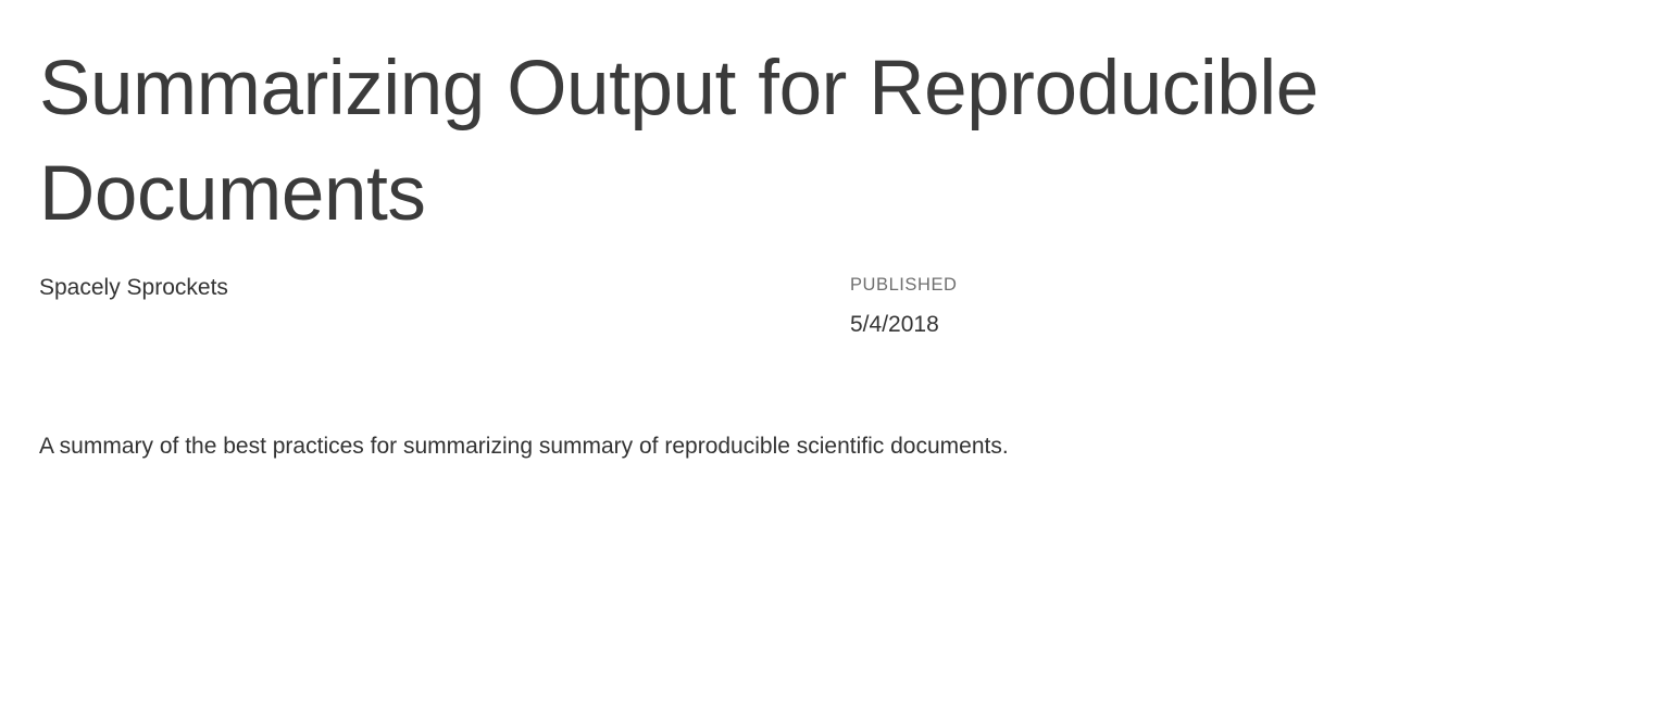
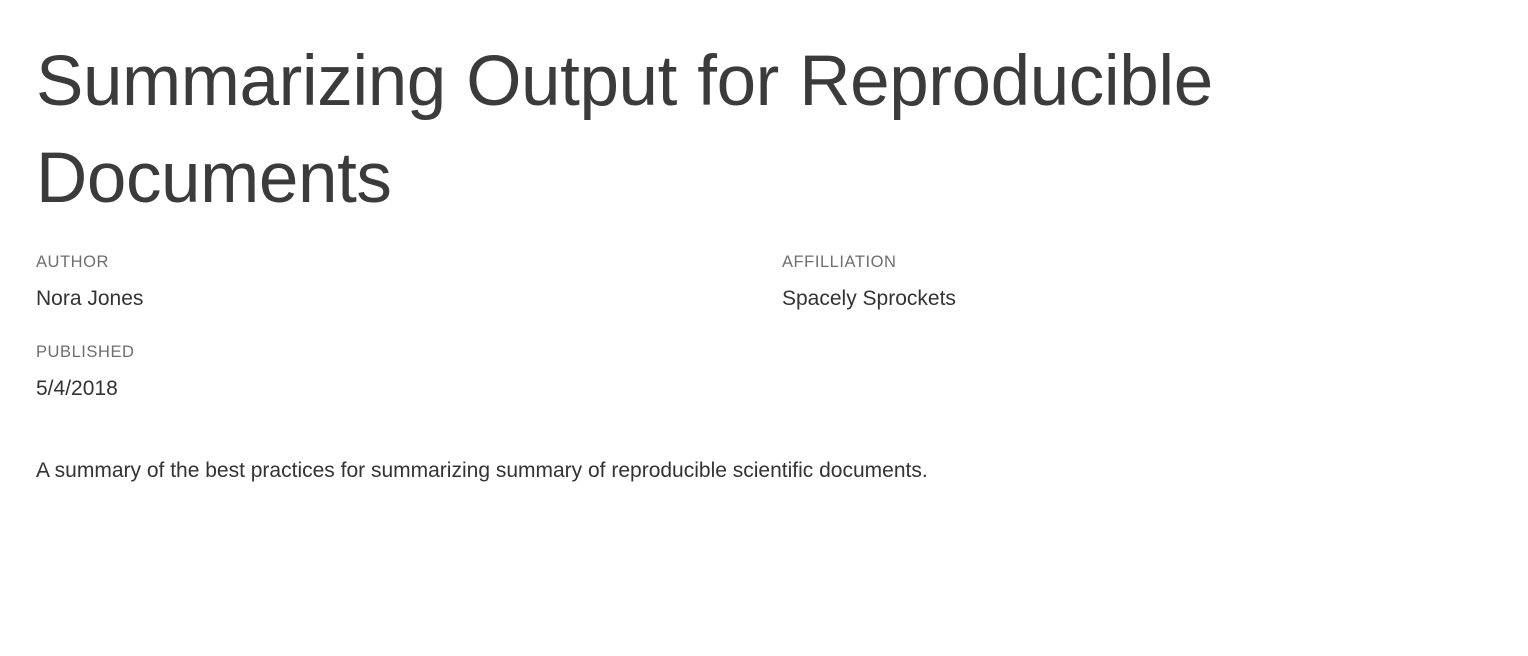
  Summarizing Output for Reproducible Documents
+ AUTHOR
+ Nora Jones
+ AFFILLIATION
  Spacely Sprockets
  PUBLISHED
  5/4/2018
  A summary of the best practices for summarizing summary of reproducible scientific documents.
